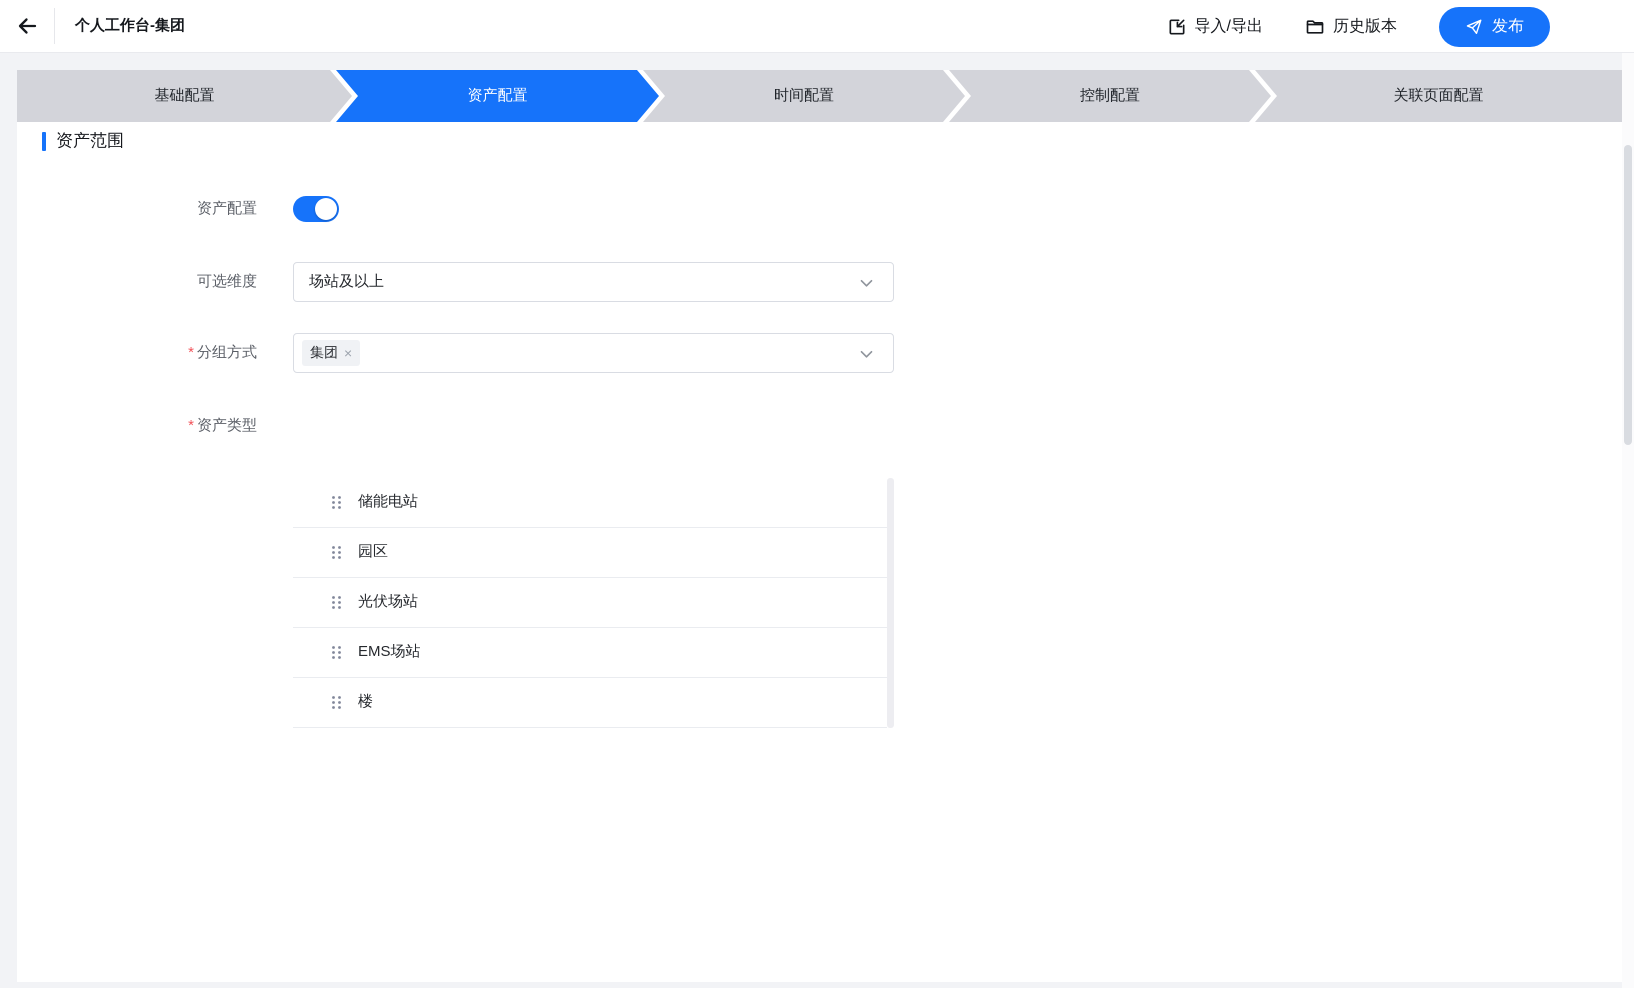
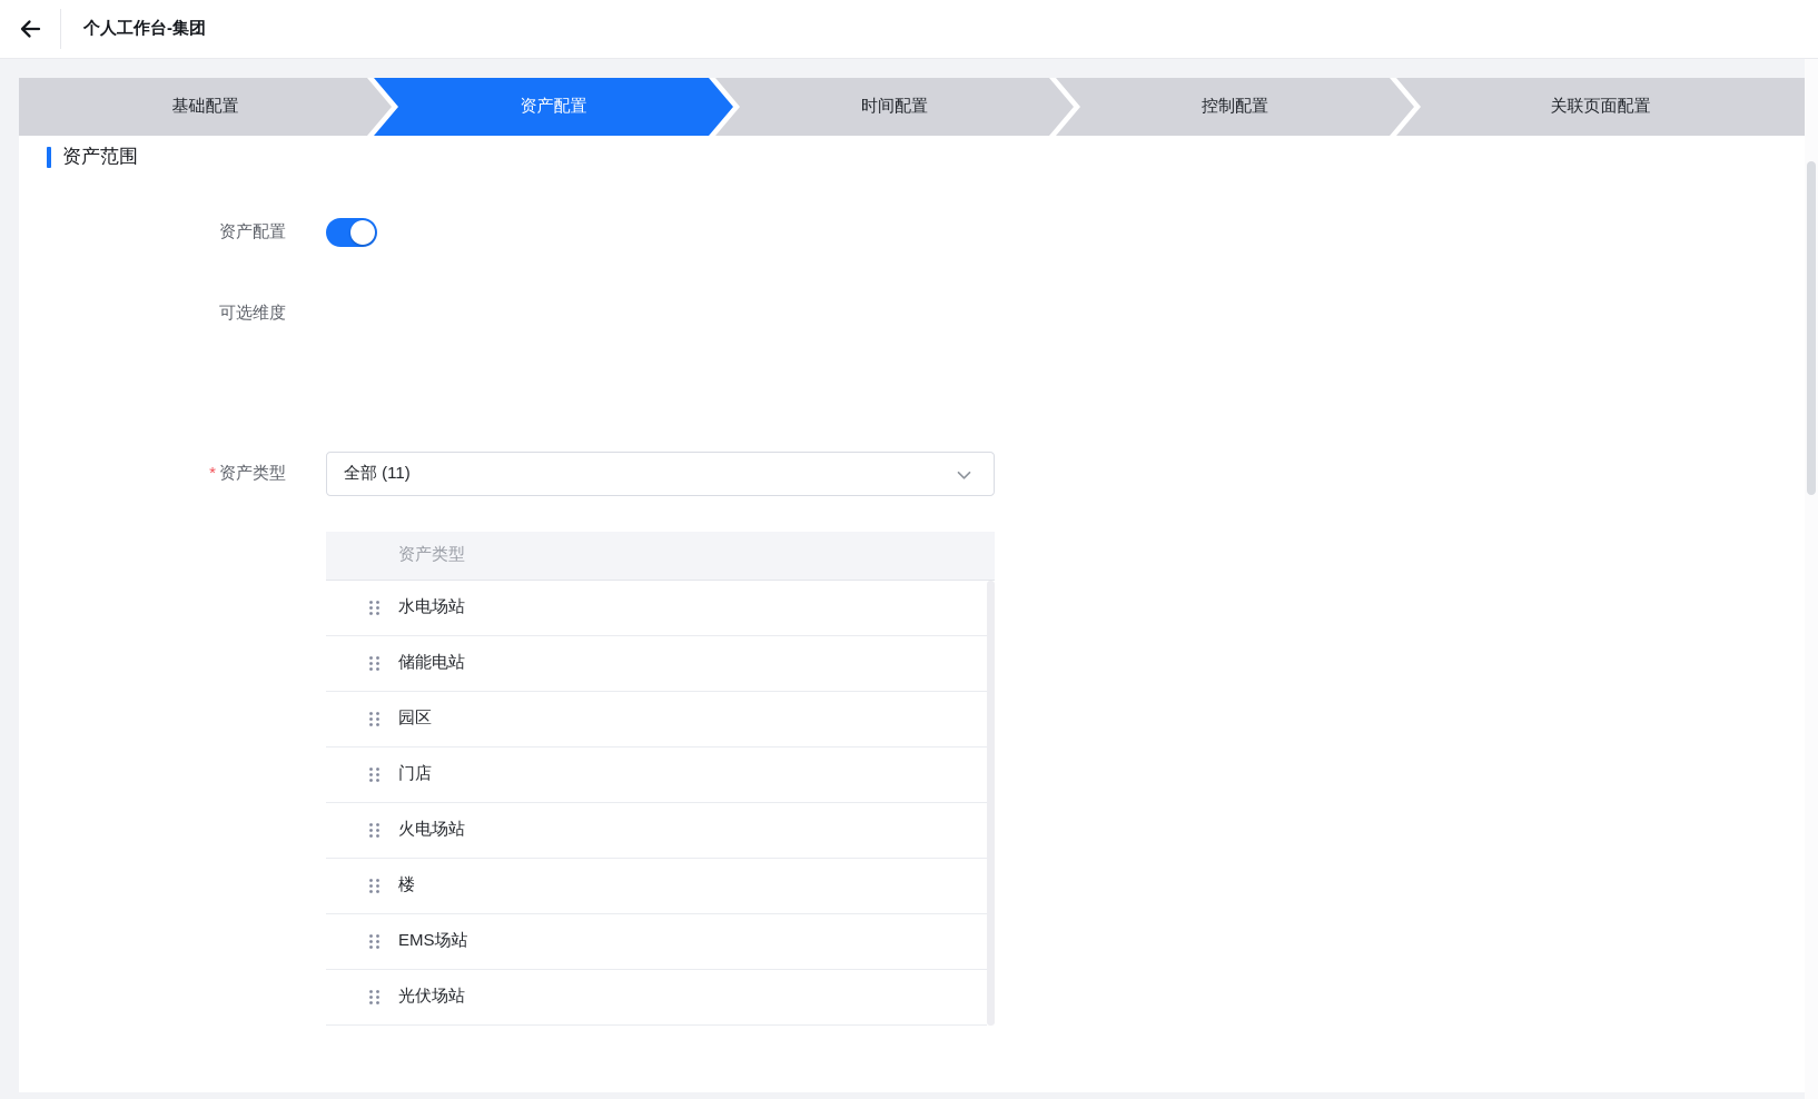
  个人工作台-集团
- 导入/导出
- 历史版本
- 发布
  基础配置
  资产配置
  时间配置
  控制配置
  关联页面配置
  资产范围
  资产配置
  可选维度
- 场站及以上
- * 分组方式
- 集团
- ×
  * 资产类型
+ 全部 (11)
+ 资产类型
+ 水电场站
  储能电站
  园区
+ 门店
+ 火电场站
- 光伏场站
+ 楼
  EMS场站
- 楼
+ 光伏场站
